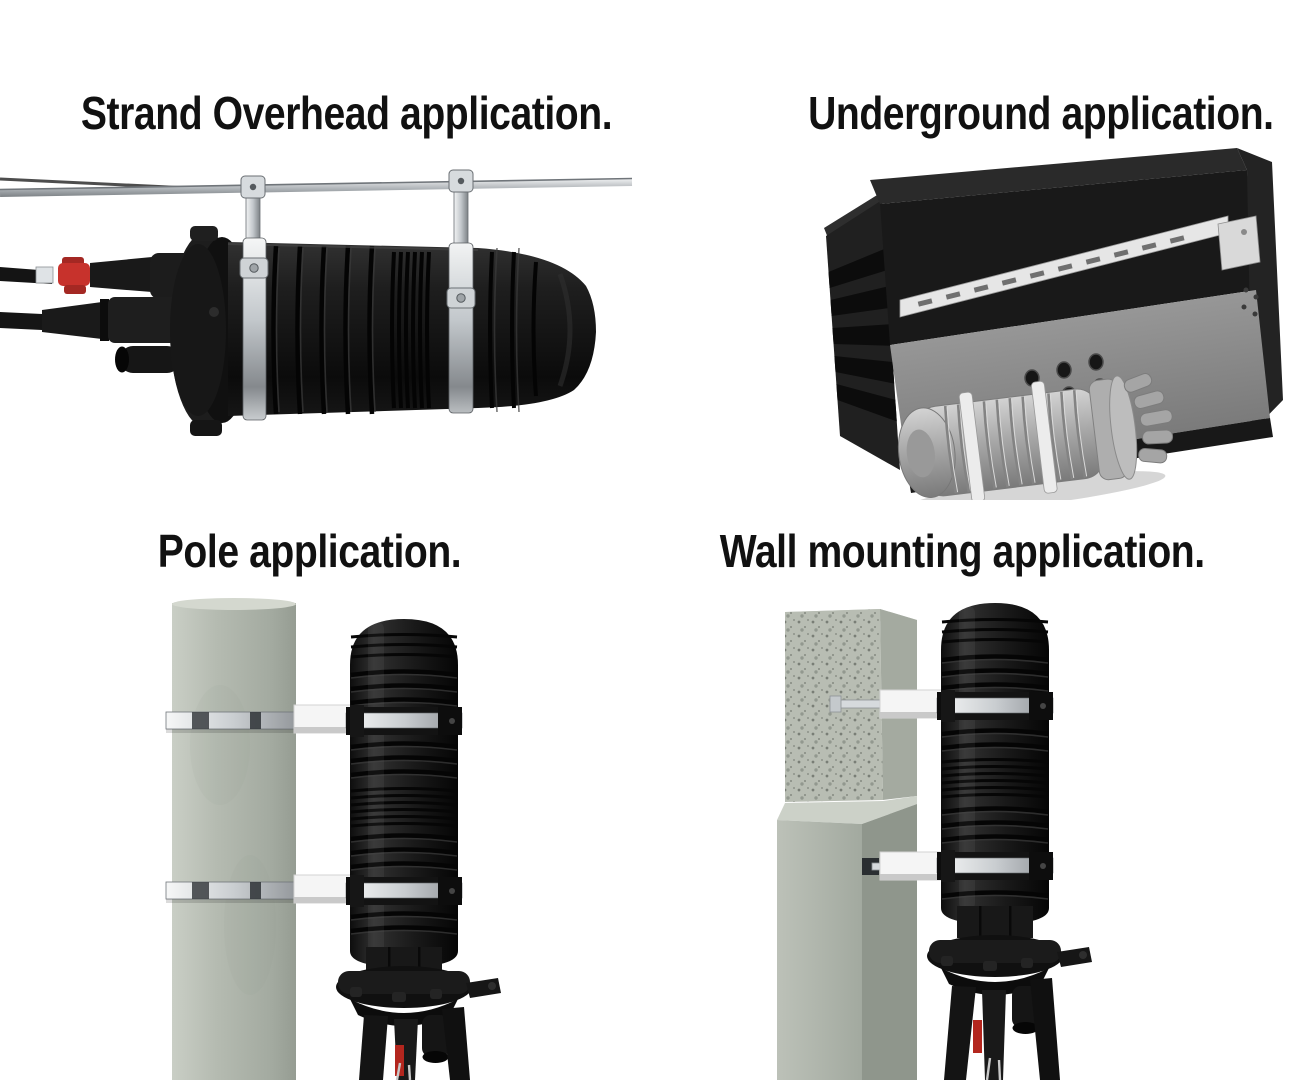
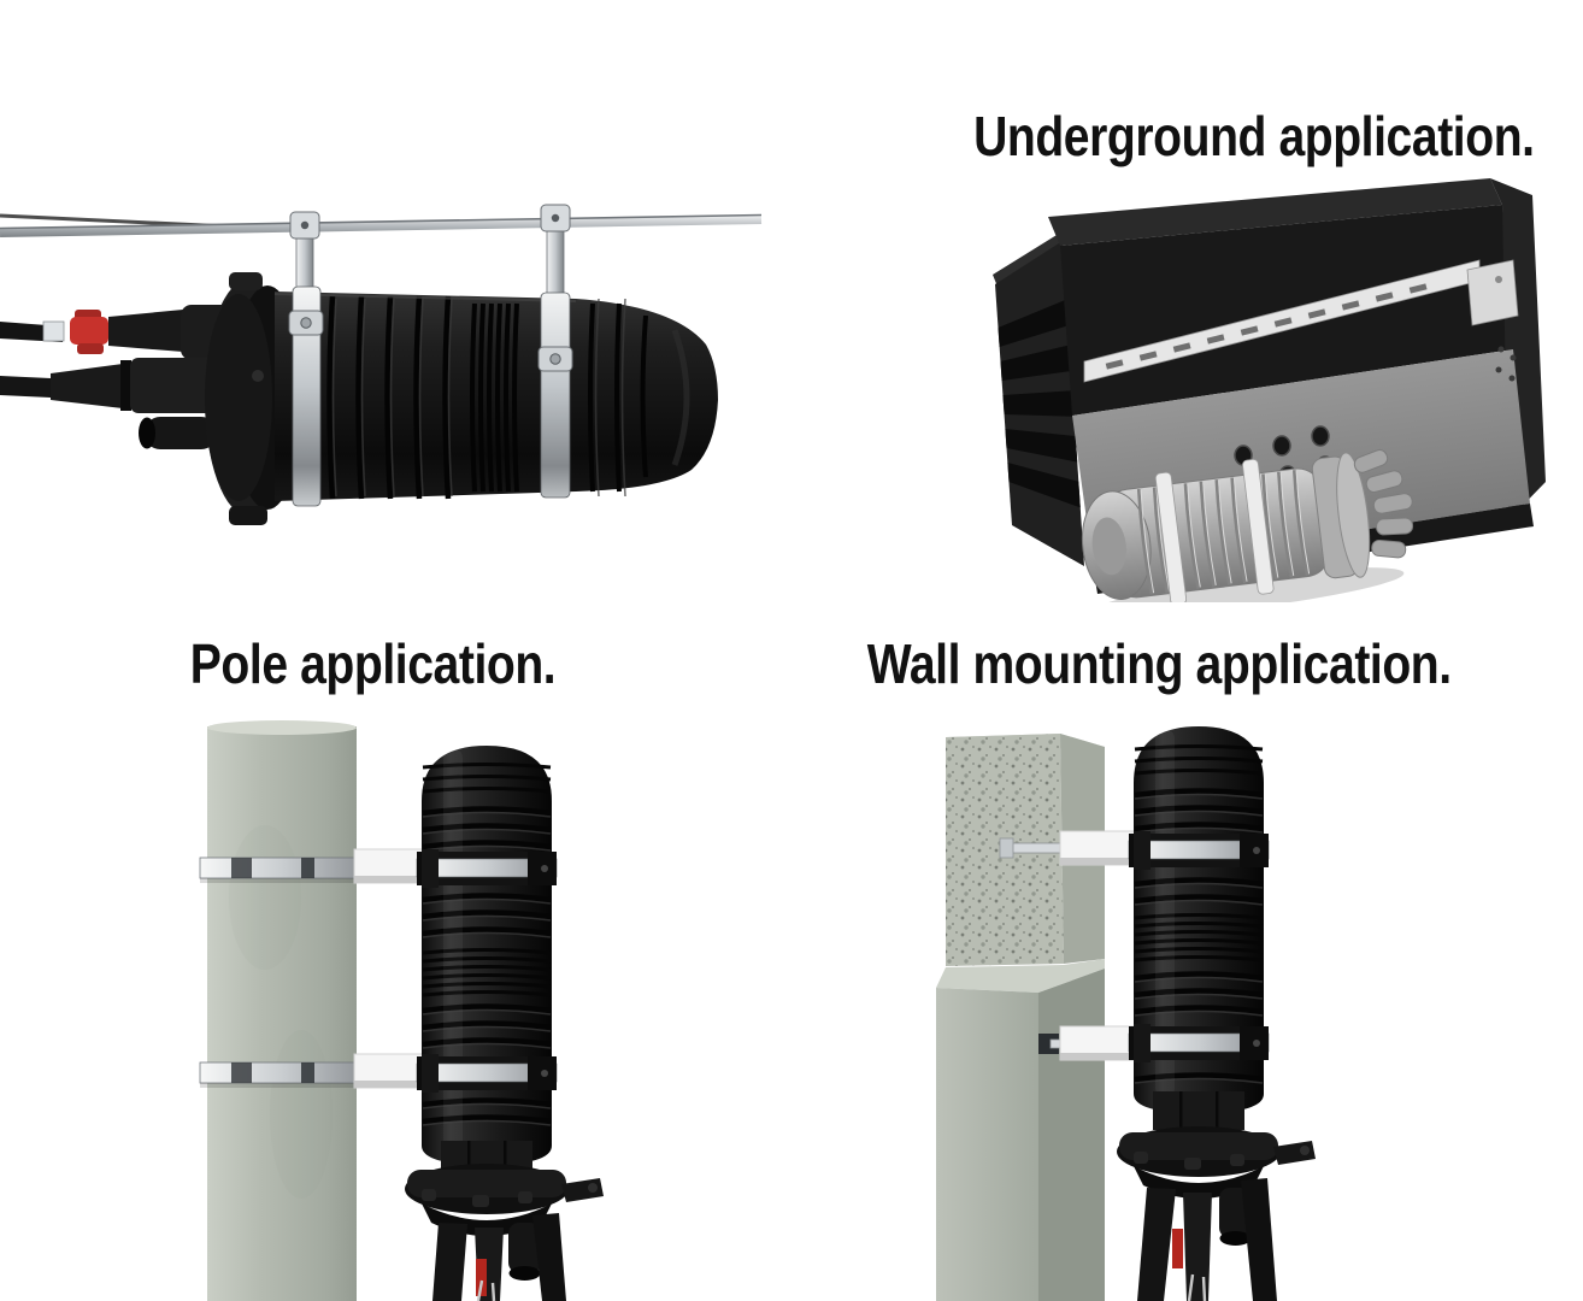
- Strand Overhead application.
  Underground application.
  Pole application.
  Wall mounting application.
